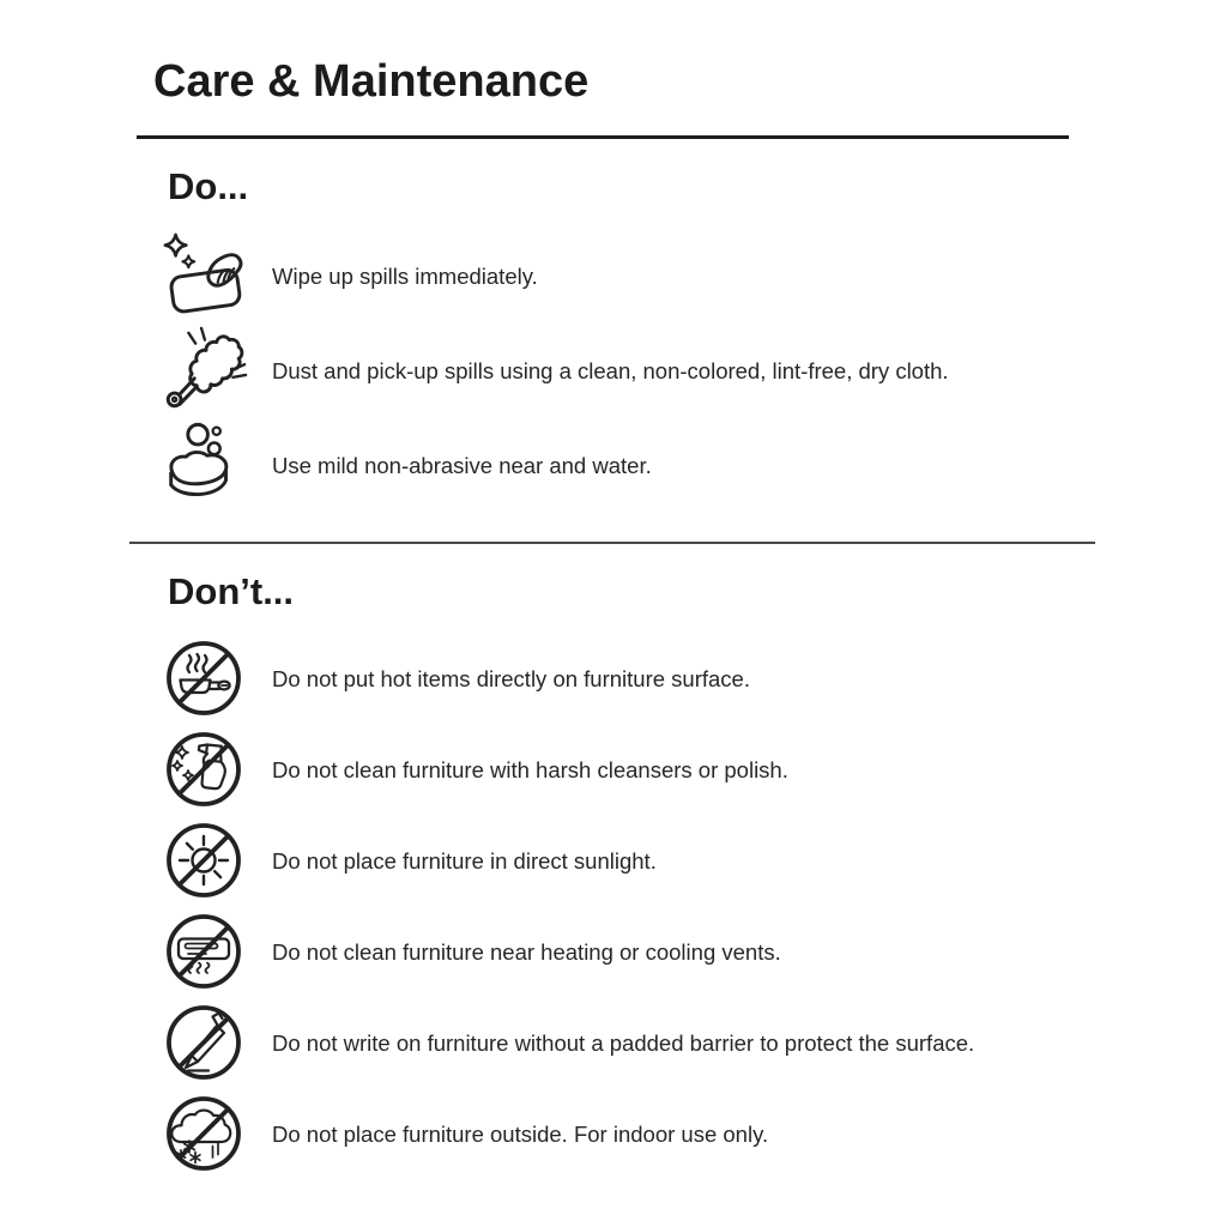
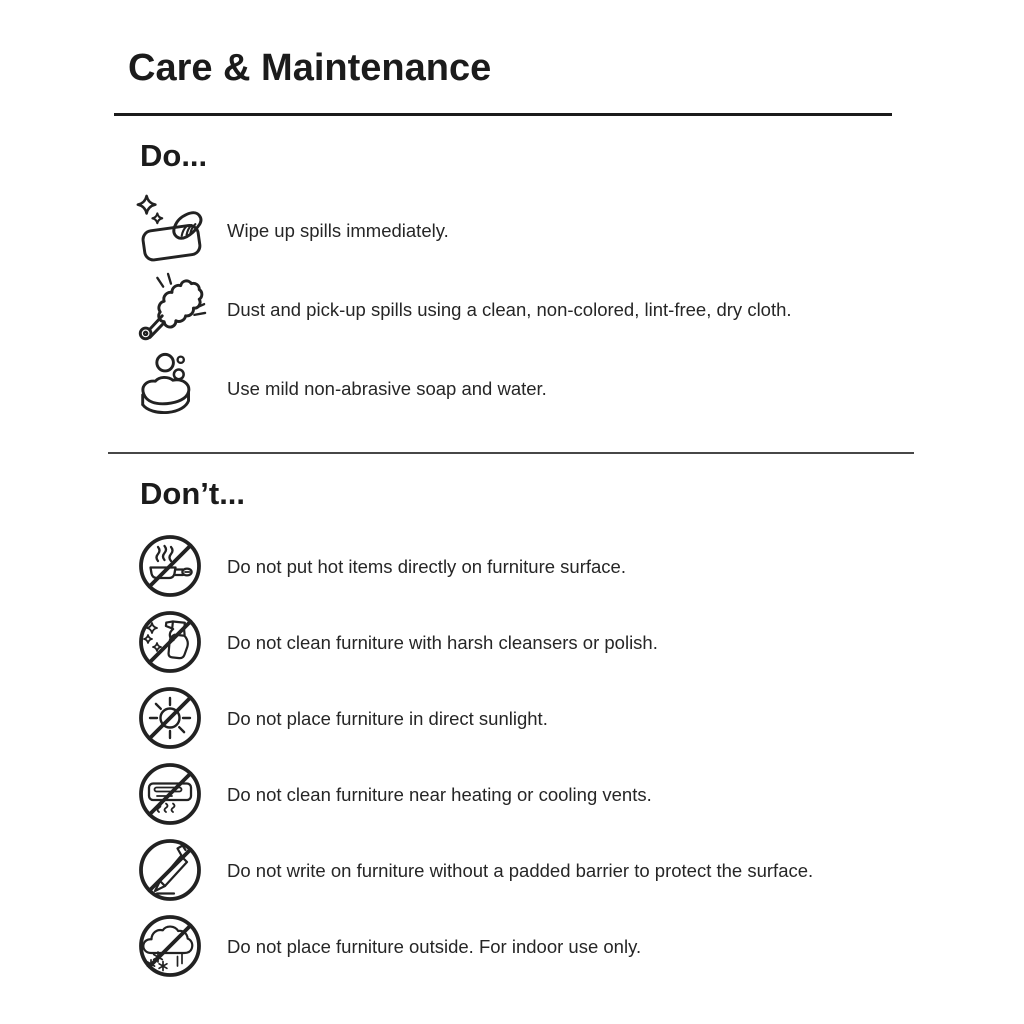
  Care & Maintenance
  Do...
  Wipe up spills immediately.
  Dust and pick-up spills using a clean, non-colored, lint-free, dry cloth.
- Use mild non-abrasive near and water.
+ Use mild non-abrasive soap and water.
  Don’t...
  Do not put hot items directly on furniture surface.
  Do not clean furniture with harsh cleansers or polish.
  Do not place furniture in direct sunlight.
  Do not clean furniture near heating or cooling vents.
  Do not write on furniture without a padded barrier to protect the surface.
  Do not place furniture outside. For indoor use only.
